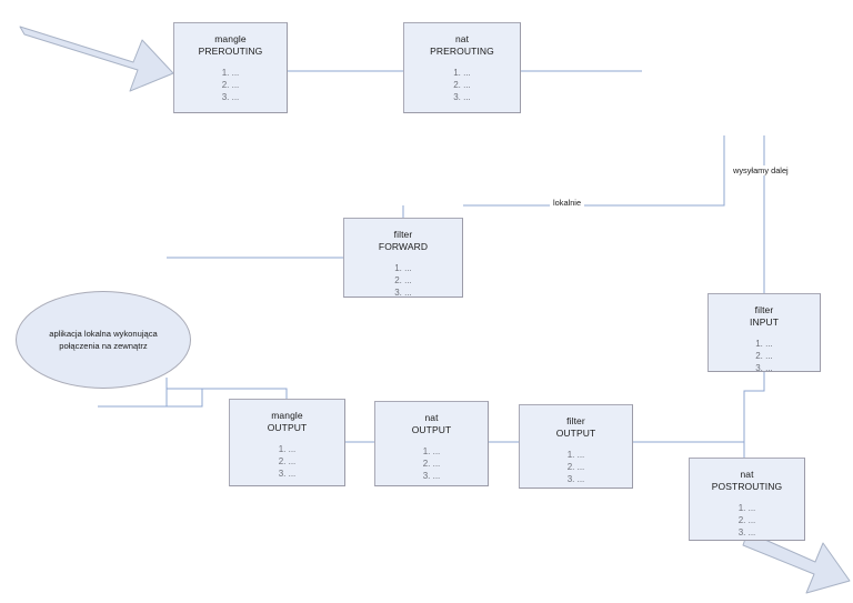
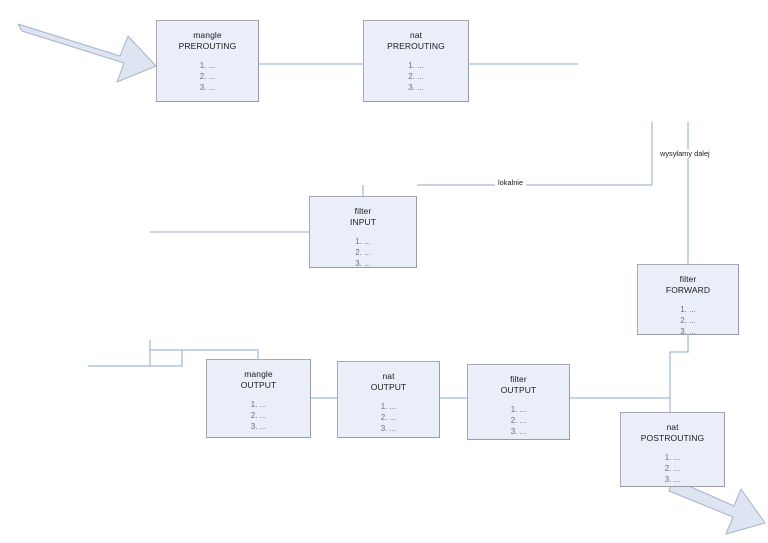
  mangle
  PREROUTING
  1. ...
  2. ...
  3. ...
  nat
  PREROUTING
  1. ...
  2. ...
  3. ...
  filter
- FORWARD
+ INPUT
  1. ...
  2. ...
  3. ...
  filter
- INPUT
+ FORWARD
  1. ...
  2. ...
  3. ...
  mangle
  OUTPUT
  1. ...
  2. ...
  3. ...
  nat
  OUTPUT
  1. ...
  2. ...
  3. ...
  filter
  OUTPUT
  1. ...
  2. ...
  3. ...
  nat
  POSTROUTING
  1. ...
  2. ...
  3. ...
- aplikacja lokalna wykonująca
- połączenia na zewnątrz
  lokalnie
  wysyłamy dalej
